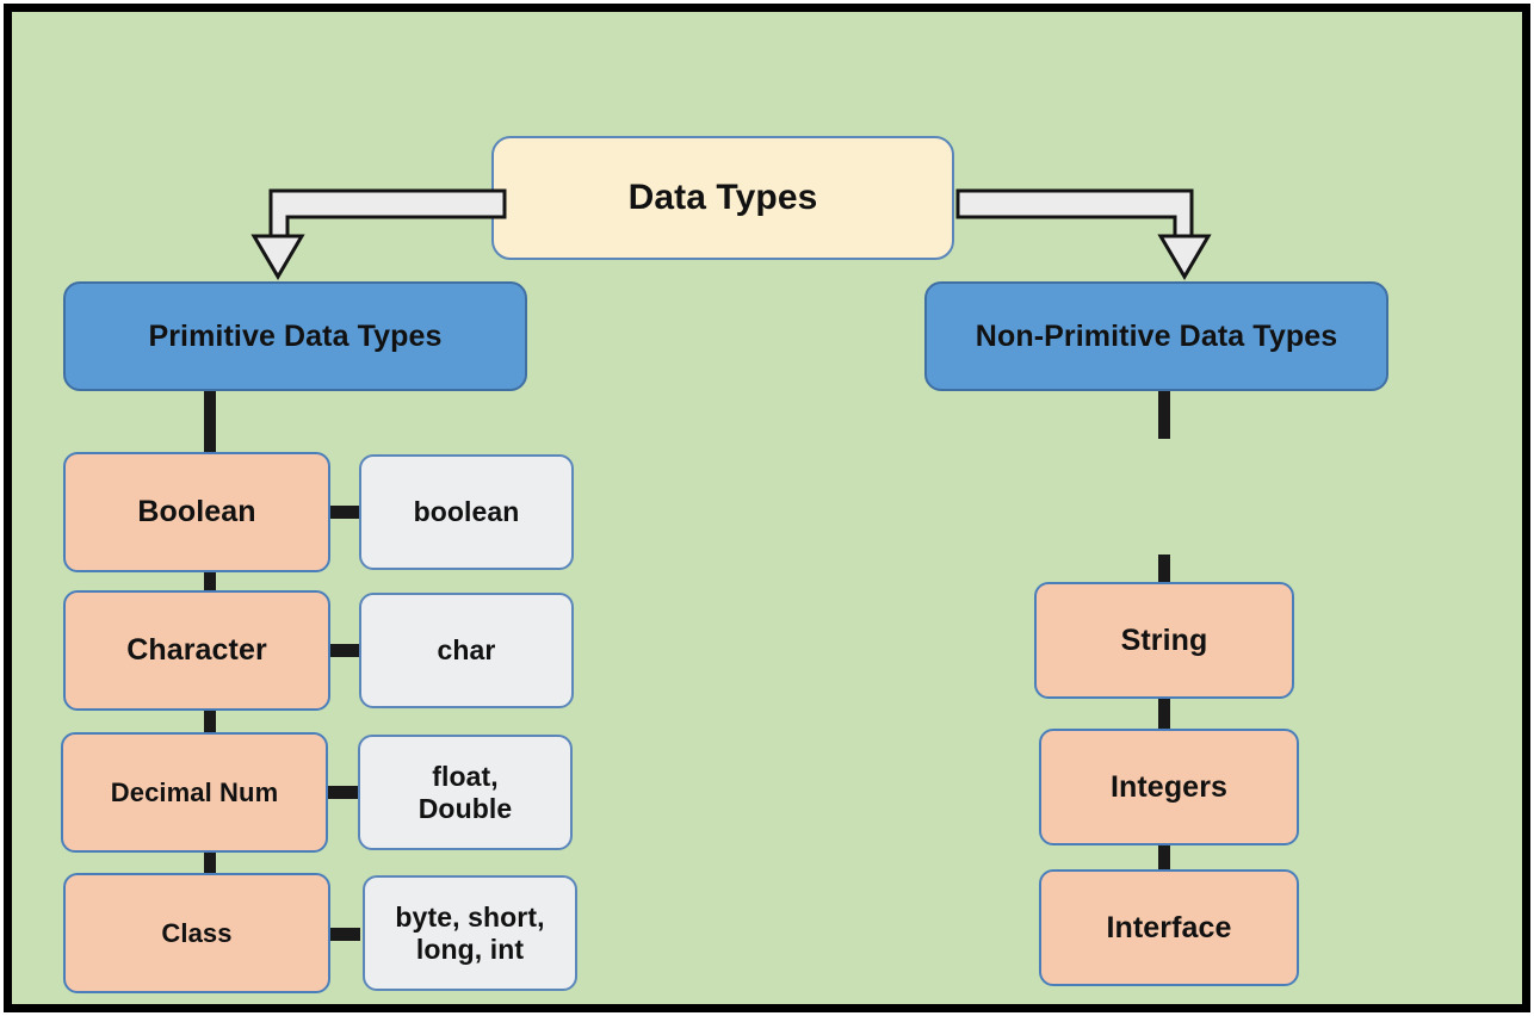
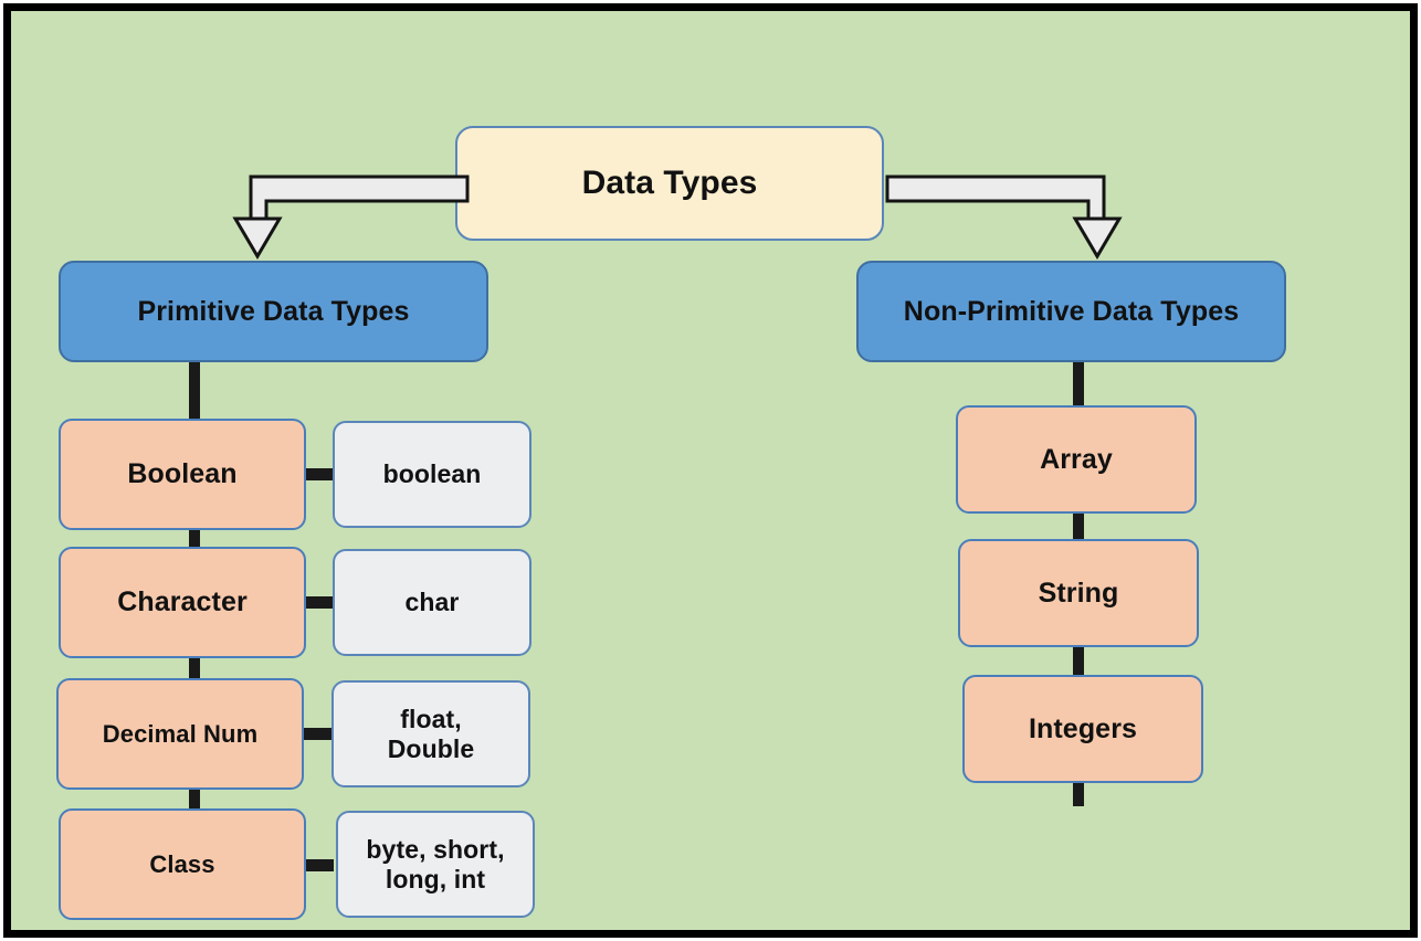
  Data Types
  Primitive Data Types
  Boolean
  boolean
  Character
  char
  Decimal Num
  float,
  Double
  Class
  byte, short,
  long, int
  Non-Primitive Data Types
+ Array
  String
  Integers
- Interface
